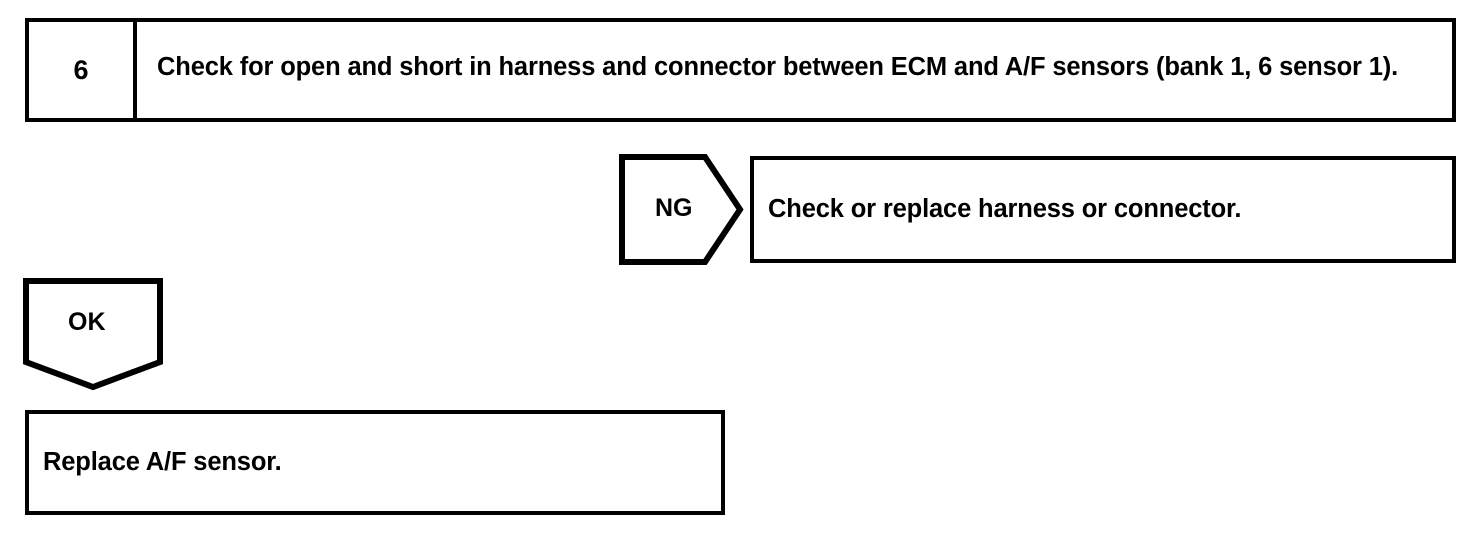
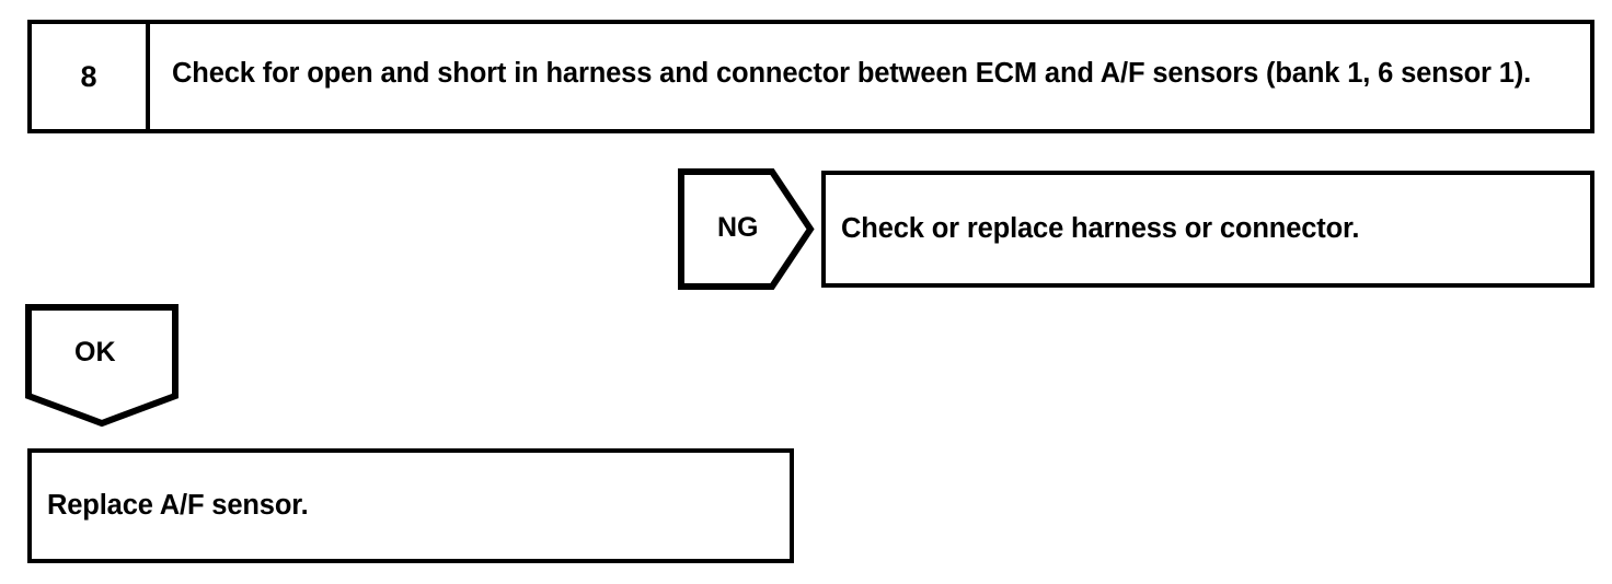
- 6
+ 8
  Check for open and short in harness and connector between ECM and A/F sensors (bank 1, 6 sensor 1).
  NG
  Check or replace harness or connector.
  OK
  Replace A/F sensor.
